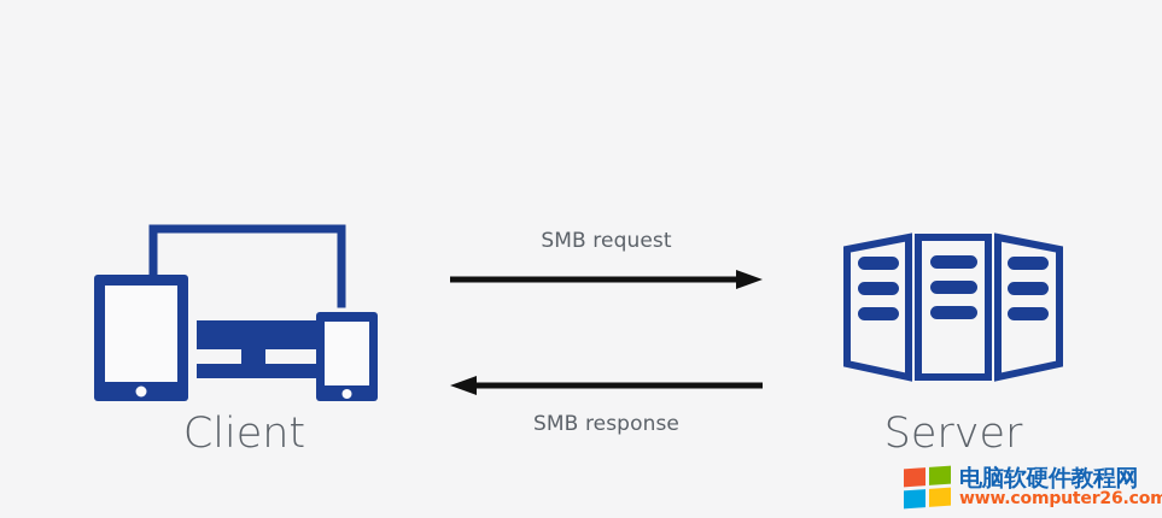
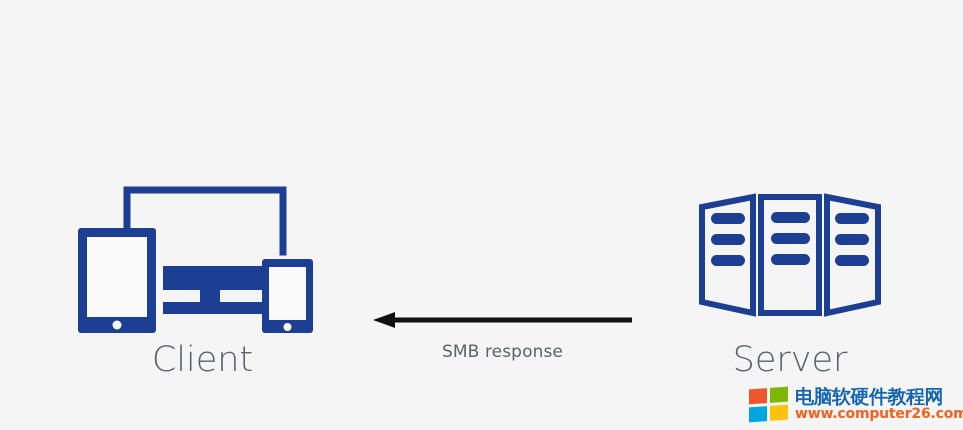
  Client
  Server
- SMB request
  SMB response
  电脑软硬件教程网
  www.computer26.com
